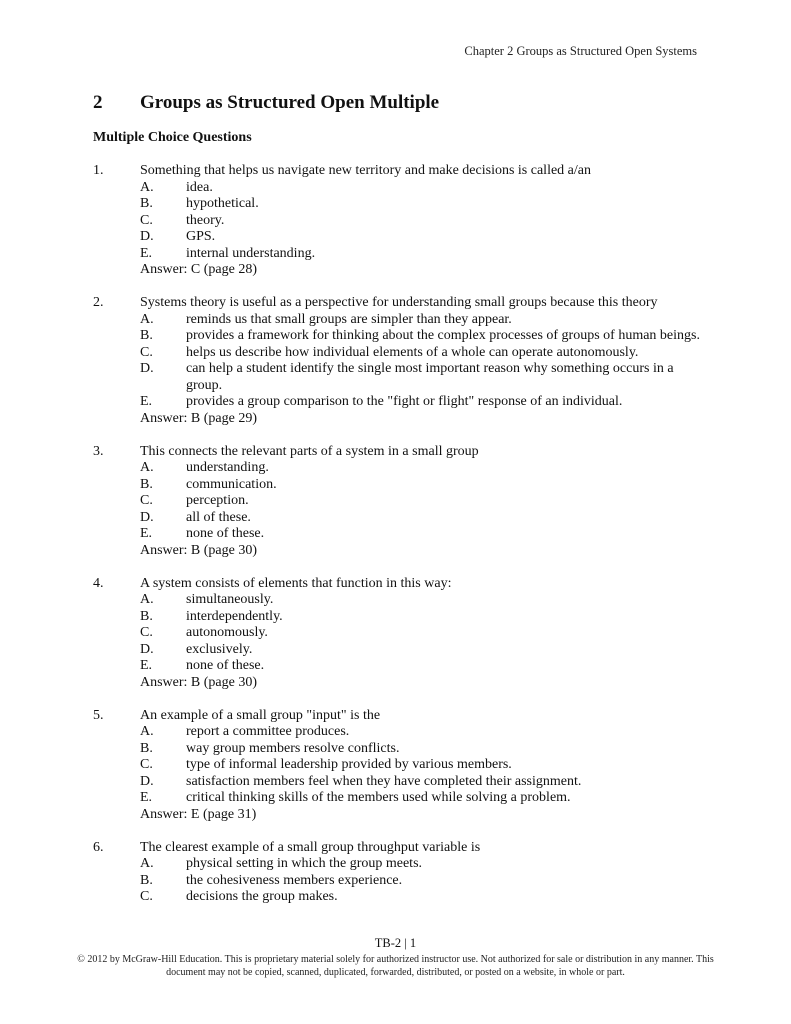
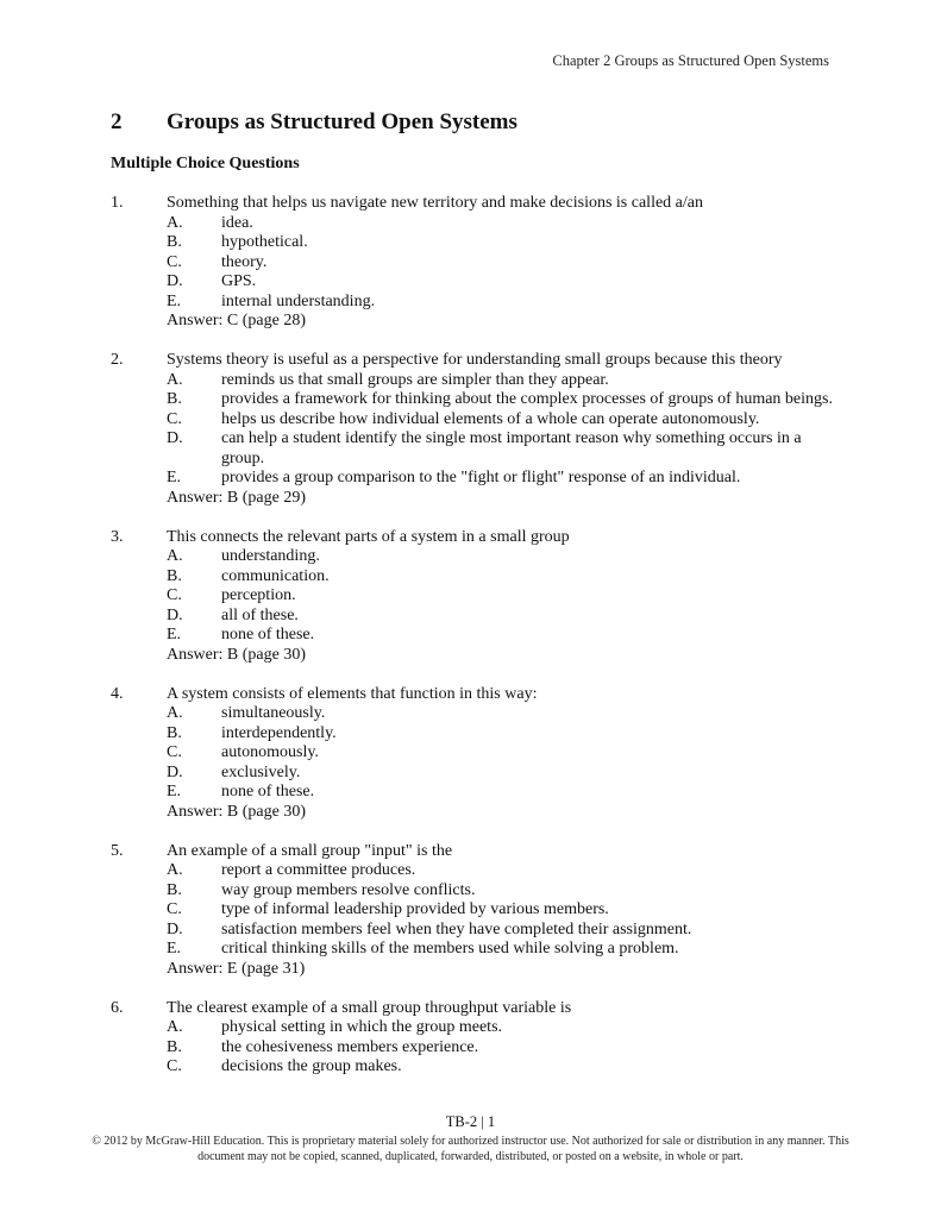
  Chapter 2 Groups as Structured Open Systems
- 2 Groups as Structured Open Multiple
+ 2 Groups as Structured Open Systems
  Multiple Choice Questions
  1.
  Something that helps us navigate new territory and make decisions is called a/an
  A.
  idea.
  B.
  hypothetical.
  C.
  theory.
  D.
  GPS.
  E.
  internal understanding.
  Answer: C (page 28)
  2.
  Systems theory is useful as a perspective for understanding small groups because this theory
  A.
  reminds us that small groups are simpler than they appear.
  B.
  provides a framework for thinking about the complex processes of groups of human beings.
  C.
  helps us describe how individual elements of a whole can operate autonomously.
  D.
  can help a student identify the single most important reason why something occurs in a group.
  E.
  provides a group comparison to the "fight or flight" response of an individual.
  Answer: B (page 29)
  3.
  This connects the relevant parts of a system in a small group
  A.
  understanding.
  B.
  communication.
  C.
  perception.
  D.
  all of these.
  E.
  none of these.
  Answer: B (page 30)
  4.
  A system consists of elements that function in this way:
  A.
  simultaneously.
  B.
  interdependently.
  C.
  autonomously.
  D.
  exclusively.
  E.
  none of these.
  Answer: B (page 30)
  5.
  An example of a small group "input" is the
  A.
  report a committee produces.
  B.
  way group members resolve conflicts.
  C.
  type of informal leadership provided by various members.
  D.
  satisfaction members feel when they have completed their assignment.
  E.
  critical thinking skills of the members used while solving a problem.
  Answer: E (page 31)
  6.
  The clearest example of a small group throughput variable is
  A.
  physical setting in which the group meets.
  B.
  the cohesiveness members experience.
  C.
  decisions the group makes.
  TB-2 | 1
  © 2012 by McGraw-Hill Education. This is proprietary material solely for authorized instructor use. Not authorized for sale or distribution in any manner. This document may not be copied, scanned, duplicated, forwarded, distributed, or posted on a website, in whole or part.
